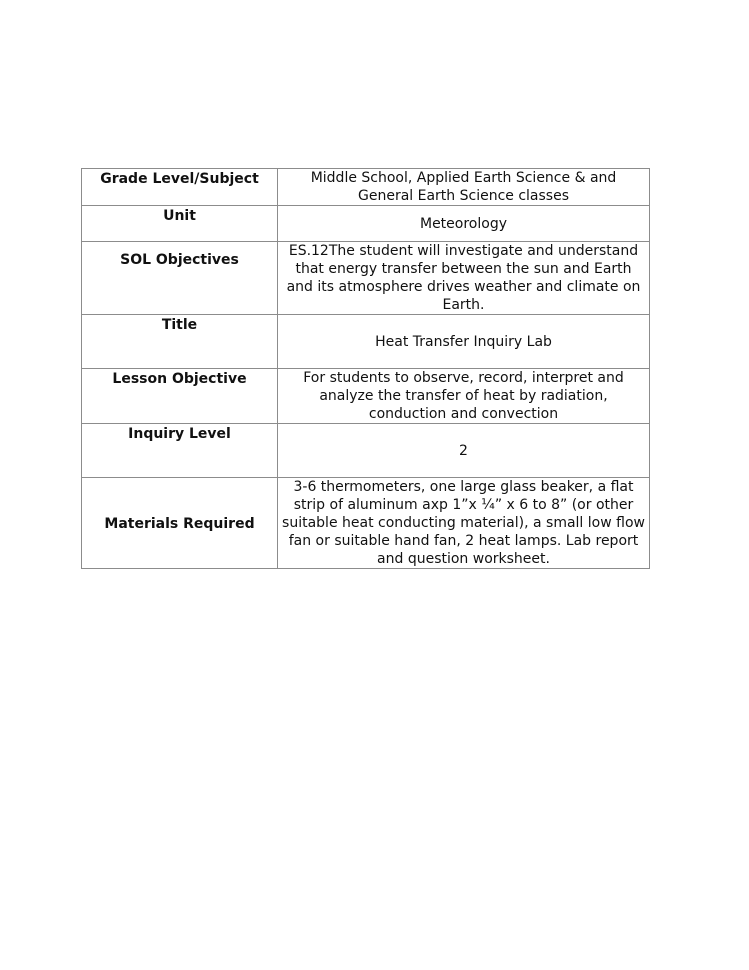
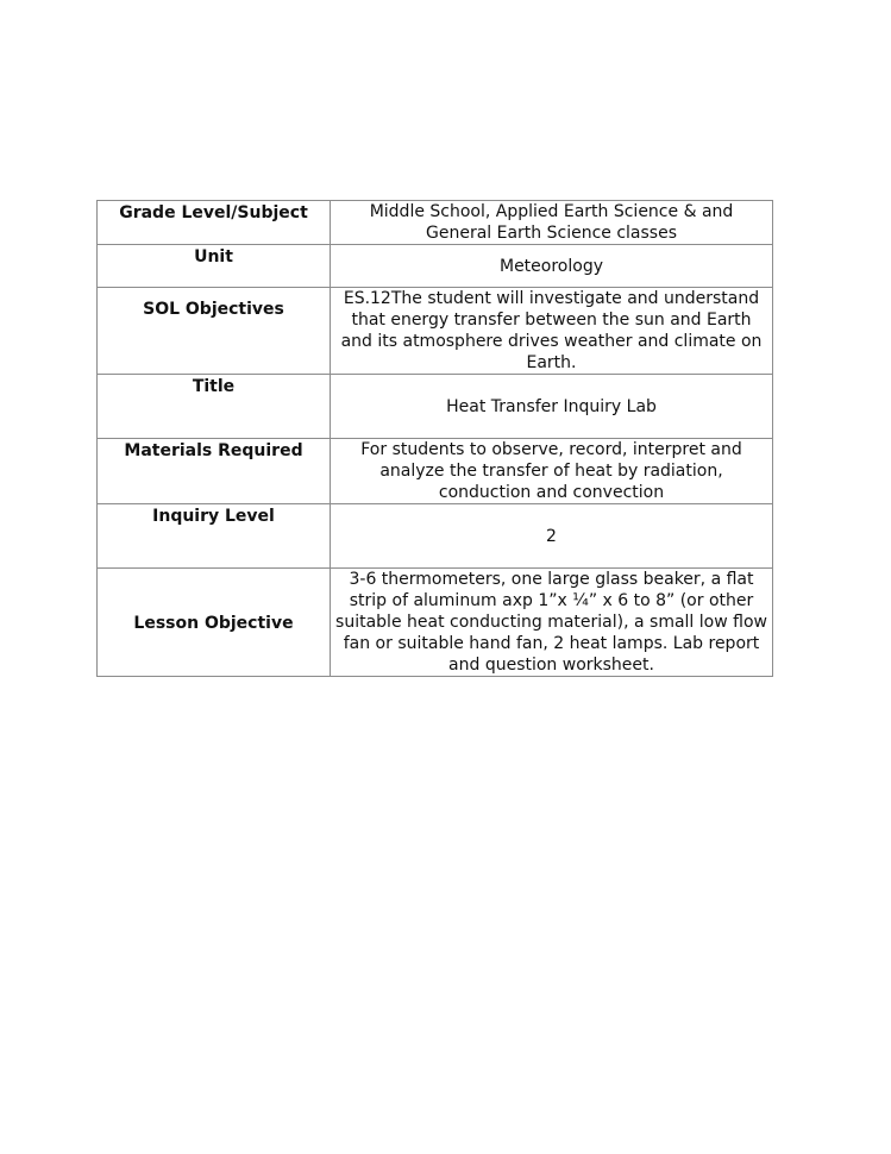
  Grade Level/Subject	Middle School, Applied Earth Science & and General Earth Science classes
  Unit	Meteorology
  SOL Objectives	ES.12The student will investigate and understand that energy transfer between the sun and Earth and its atmosphere drives weather and climate on Earth.
  Title	Heat Transfer Inquiry Lab
- Lesson Objective	For students to observe, record, interpret and analyze the transfer of heat by radiation, conduction and convection
+ Materials Required	For students to observe, record, interpret and analyze the transfer of heat by radiation, conduction and convection
  Inquiry Level	2
- Materials Required	3-6 thermometers, one large glass beaker, a flat strip of aluminum axp 1”x ¼” x 6 to 8” (or other suitable heat conducting material), a small low flow fan or suitable hand fan, 2 heat lamps. Lab report and question worksheet.
+ Lesson Objective	3-6 thermometers, one large glass beaker, a flat strip of aluminum axp 1”x ¼” x 6 to 8” (or other suitable heat conducting material), a small low flow fan or suitable hand fan, 2 heat lamps. Lab report and question worksheet.
